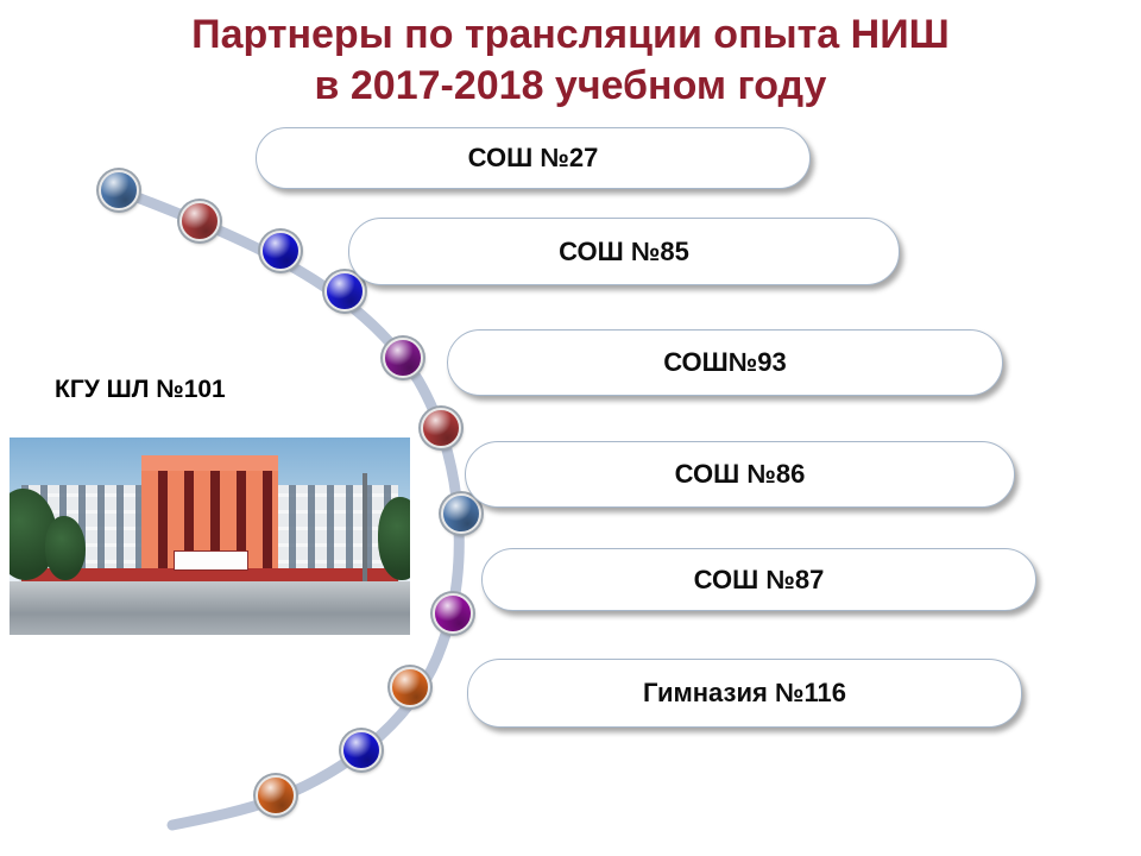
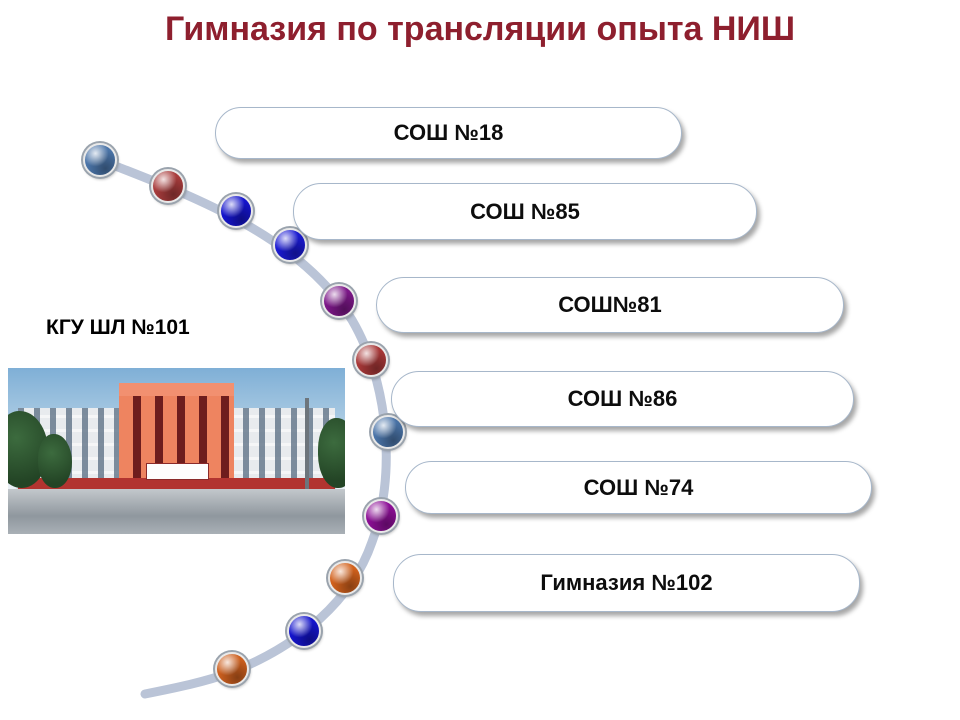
- Партнеры по трансляции опыта НИШ
+ Гимназия по трансляции опыта НИШ
- в 2017-2018 учебном году
- СОШ №27
+ СОШ №18
  СОШ №85
- СОШ№93
+ СОШ№81
  СОШ №86
- СОШ №87
+ СОШ №74
- Гимназия №116
+ Гимназия №102
  КГУ ШЛ №101
